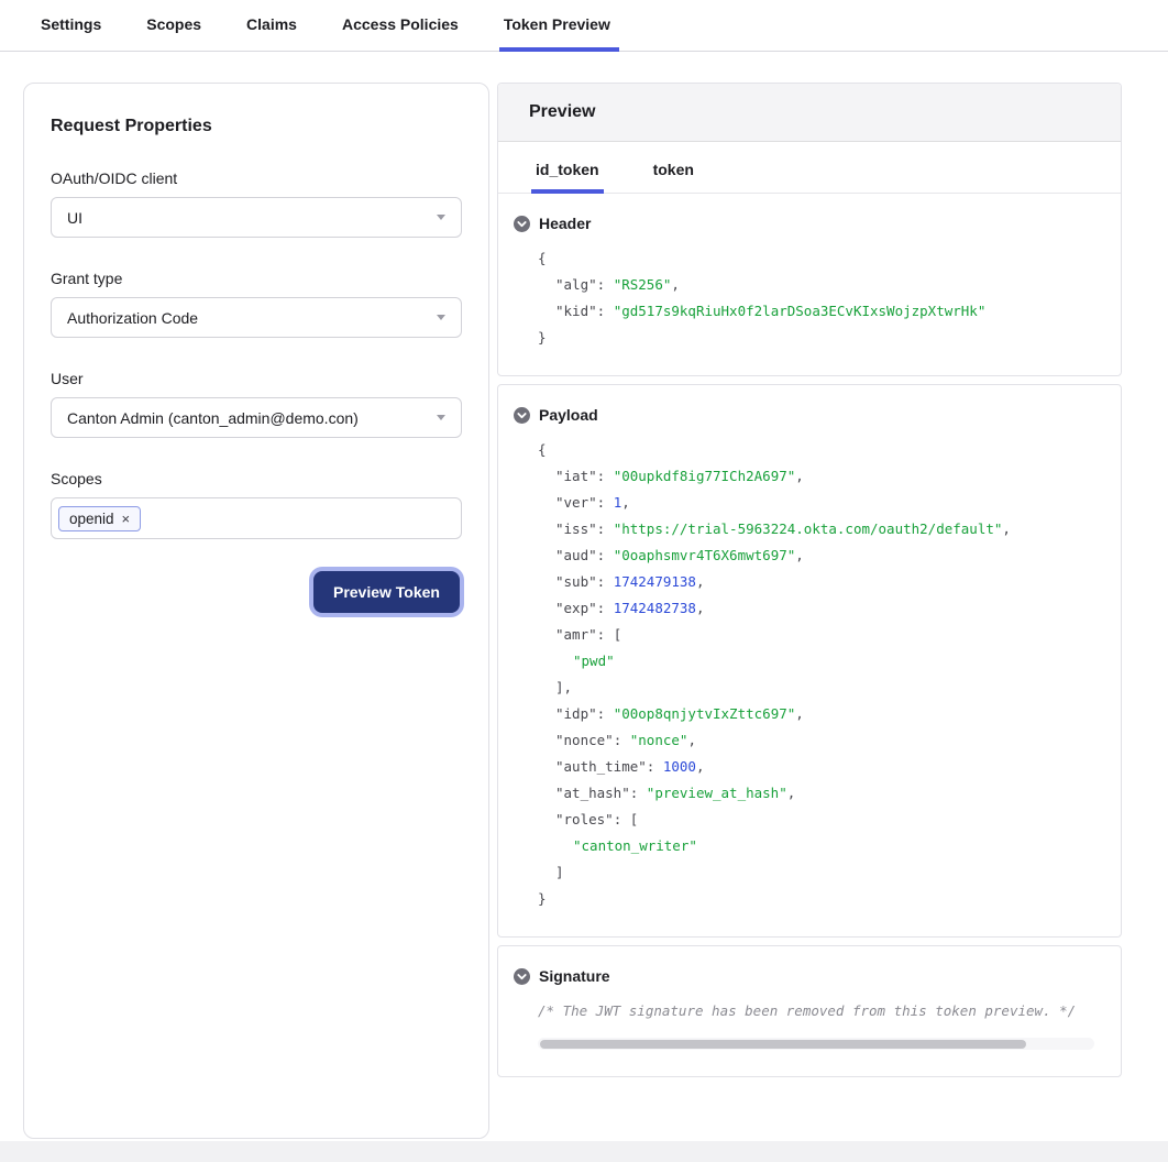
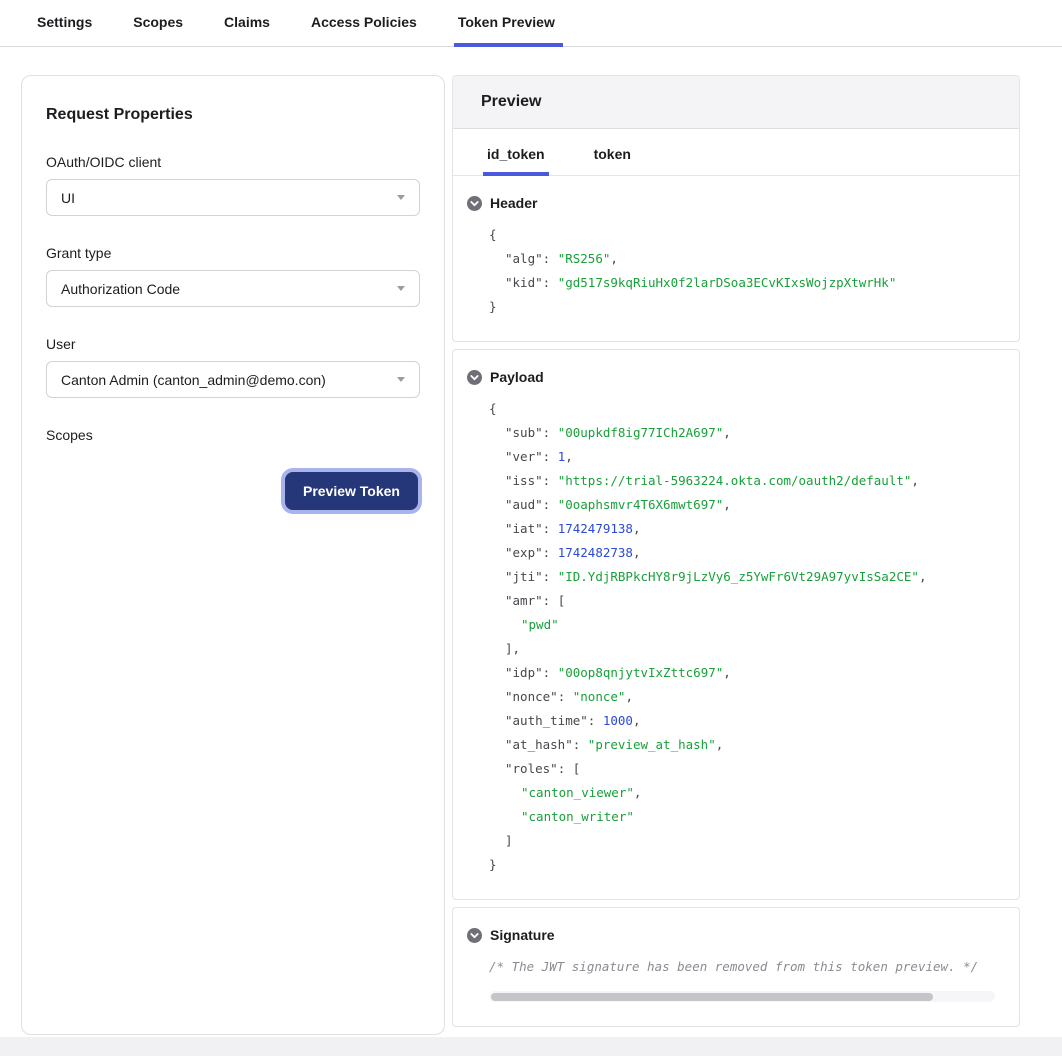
  Settings
  Scopes
  Claims
  Access Policies
  Token Preview
  Request Properties
  OAuth/OIDC client
  UI
  Grant type
  Authorization Code
  User
  Canton Admin (canton_admin@demo.con)
  Scopes
- openid
- ×
  Preview Token
  Preview
  id_token
  token
  Header
  {
  "alg": "RS256",
  "kid": "gd517s9kqRiuHx0f2larDSoa3ECvKIxsWojzpXtwrHk"
  }
  Payload
  {
- "iat": "00upkdf8ig77ICh2A697",
+ "sub": "00upkdf8ig77ICh2A697",
  "ver": 1,
  "iss": "https://trial-5963224.okta.com/oauth2/default",
  "aud": "0oaphsmvr4T6X6mwt697",
- "sub": 1742479138,
+ "iat": 1742479138,
  "exp": 1742482738,
+ "jti": "ID.YdjRBPkcHY8r9jLzVy6_z5YwFr6Vt29A97yvIsSa2CE",
  "amr": [
  "pwd"
  ],
  "idp": "00op8qnjytvIxZttc697",
  "nonce": "nonce",
  "auth_time": 1000,
  "at_hash": "preview_at_hash",
  "roles": [
+ "canton_viewer",
  "canton_writer"
  ]
  }
  Signature
  /* The JWT signature has been removed from this token preview. */
